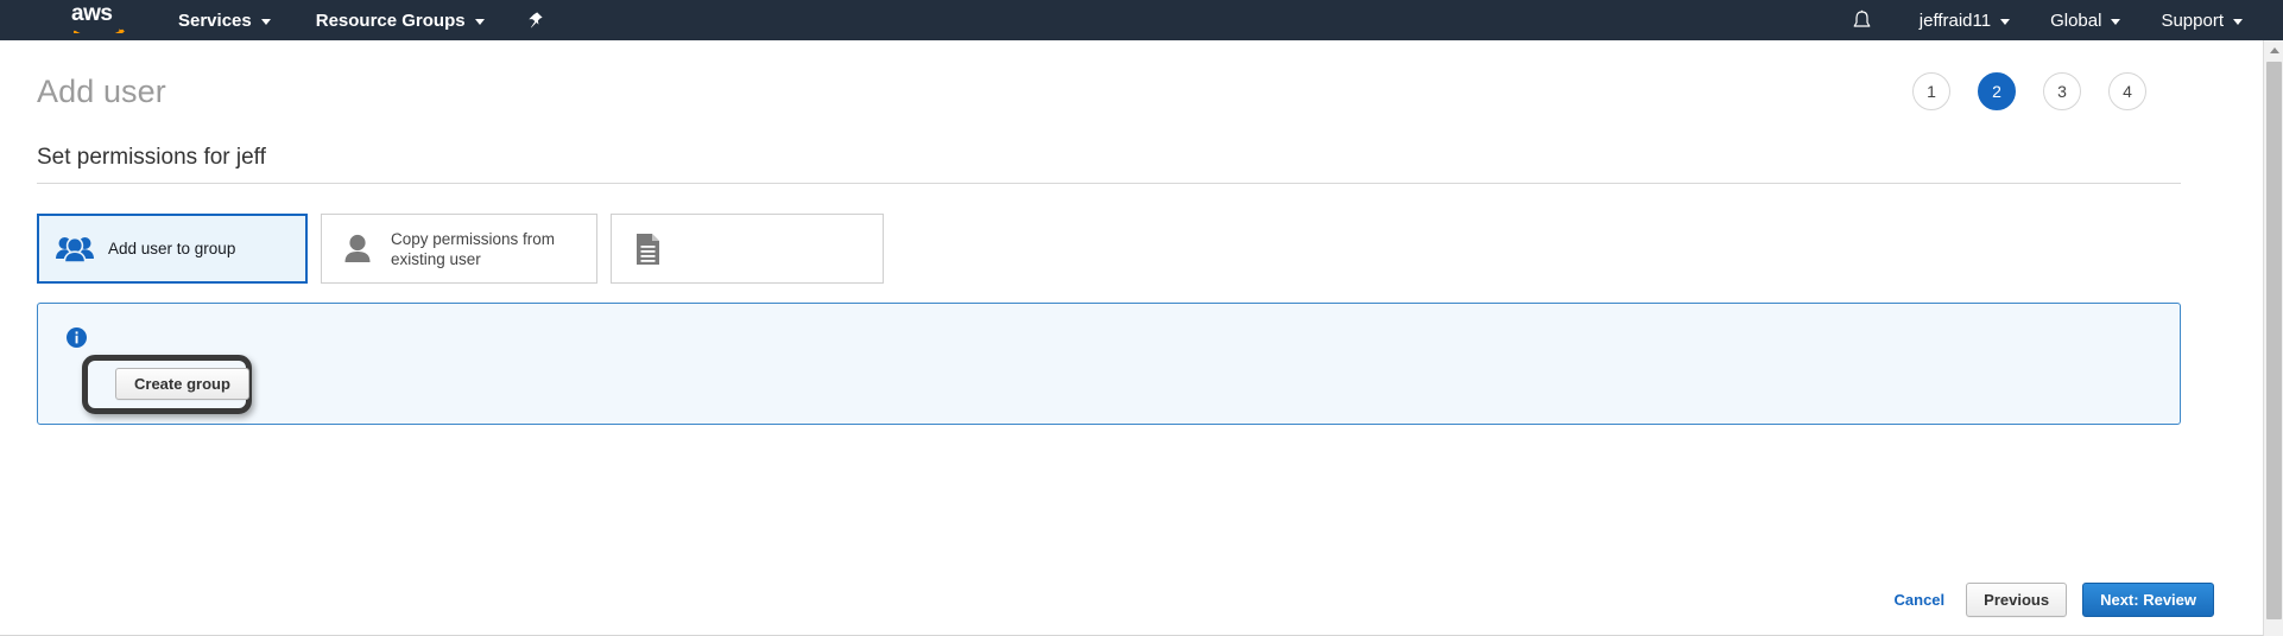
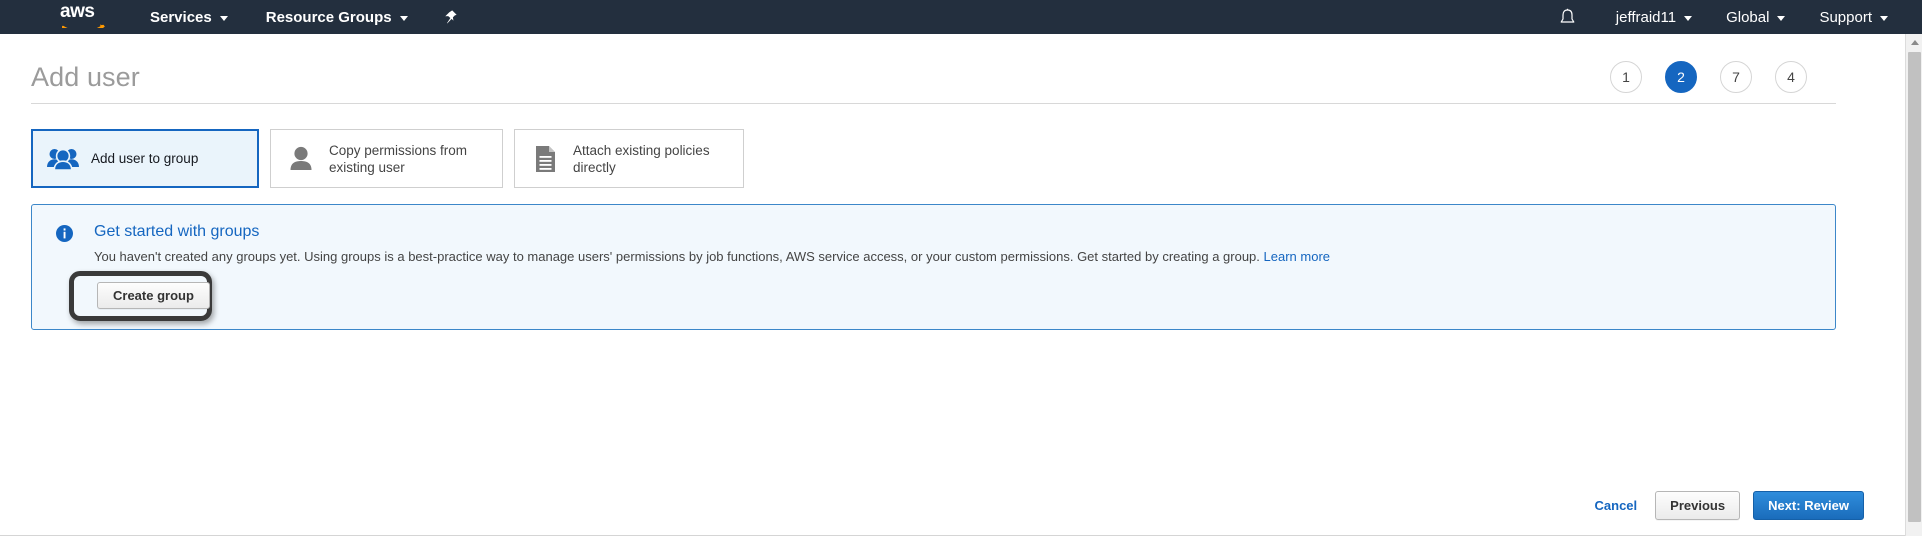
  aws
  Services
  Resource Groups
  jeffraid11
  Global
  Support
  Add user
  1
  2
- 3
+ 7
  4
- Set permissions for jeff
  Add user to group
  Copy permissions from existing user
+ Attach existing policies directly
+ Get started with groups
+ You haven't created any groups yet. Using groups is a best-practice way to manage users' permissions by job functions, AWS service access, or your custom permissions. Get started by creating a group. Learn more
  Create group
  Cancel
  Previous
  Next: Review
